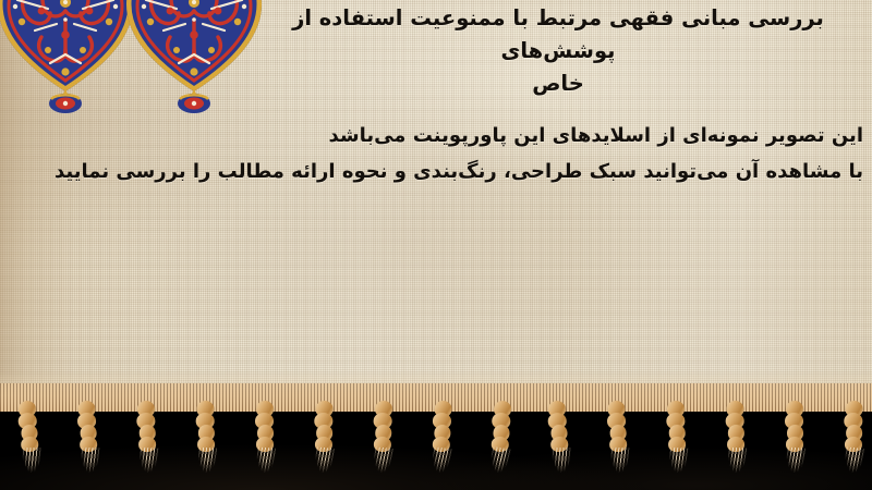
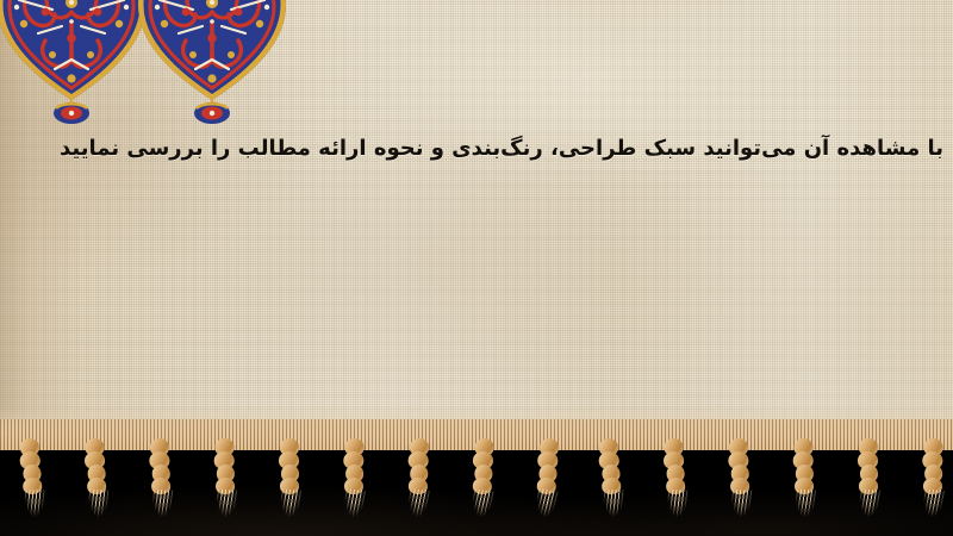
- بررسی مبانی فقهی مرتبط با ممنوعیت استفاده از پوشش‌های
- خاص
- این تصویر نمونه‌ای از اسلایدهای این پاورپوینت می‌باشد
  با مشاهده آن می‌توانید سبک طراحی، رنگ‌بندی و نحوه ارائه مطالب را بررسی نمایید
